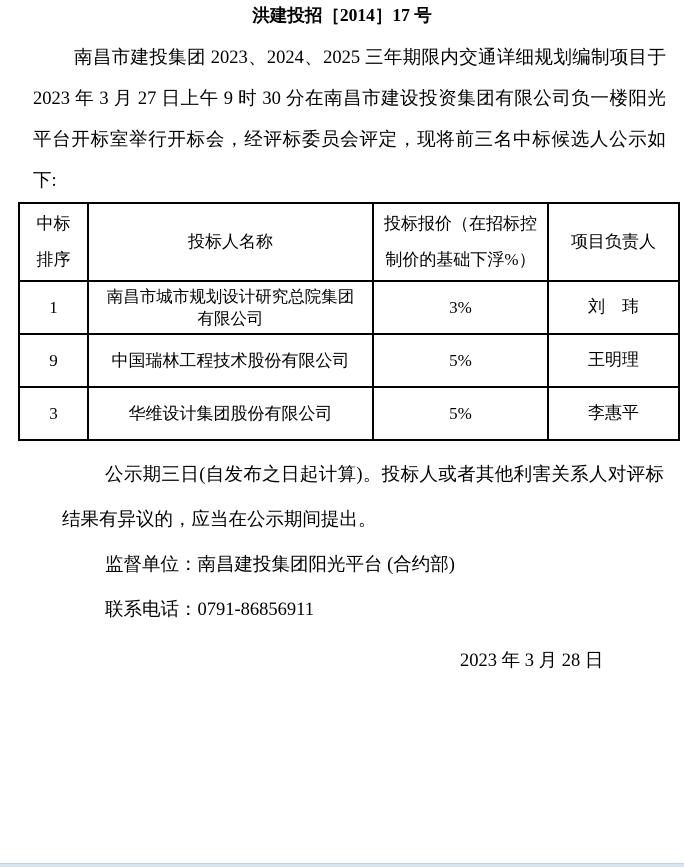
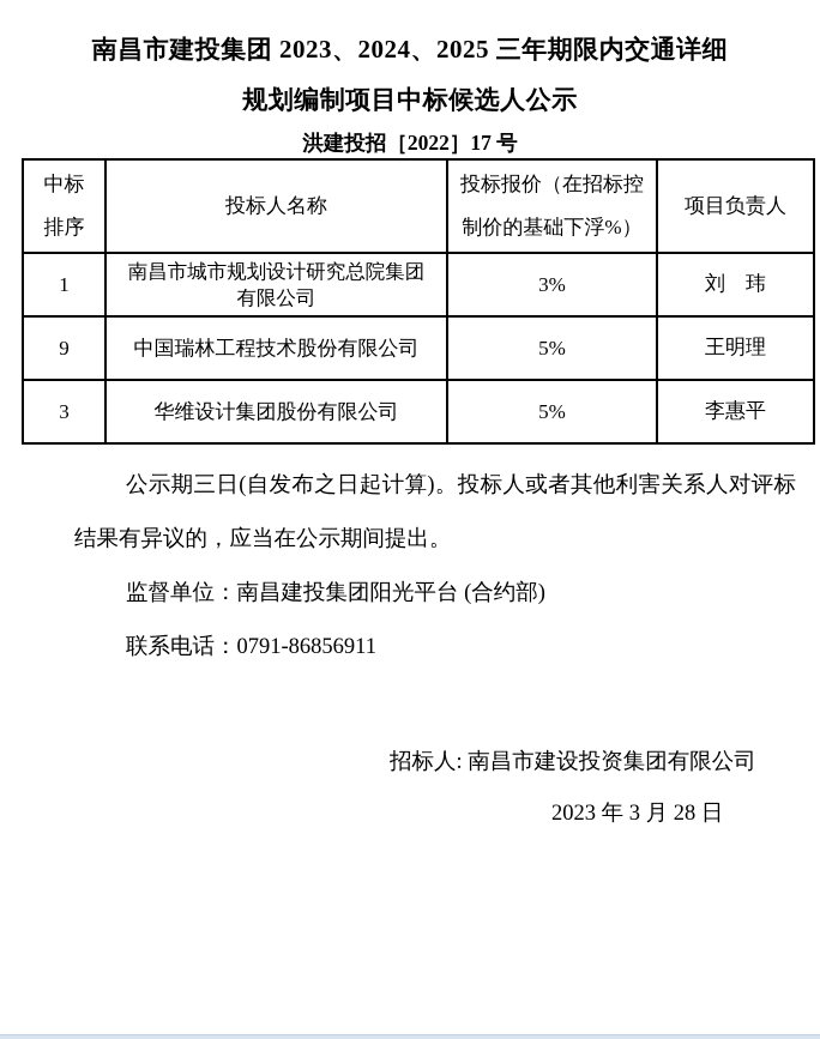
+ 南昌市建投集团 2023、2024、2025 三年期限内交通详细
+ 规划编制项目中标候选人公示
- 洪建投招［2014］17 号
+ 洪建投招［2022］17 号
- 南昌市建投集团 2023、2024、2025 三年期限内交通详细规划编制项目于 2023 年 3 月 27 日上午 9 时 30 分在南昌市建设投资集团有限公司负一楼阳光平台开标室举行开标会，经评标委员会评定，现将前三名中标候选人公示如下:
  中标排序	投标人名称	投标报价（在招标控制价的基础下浮%）	项目负责人
  1	南昌市城市规划设计研究总院集团有限公司	3%	刘 玮
  9	中国瑞林工程技术股份有限公司	5%	王明理
  3	华维设计集团股份有限公司	5%	李惠平
  公示期三日(自发布之日起计算)。投标人或者其他利害关系人对评标结果有异议的，应当在公示期间提出。
  监督单位：南昌建投集团阳光平台 (合约部)
  联系电话：0791-86856911
+ 招标人: 南昌市建设投资集团有限公司
  2023 年 3 月 28 日
